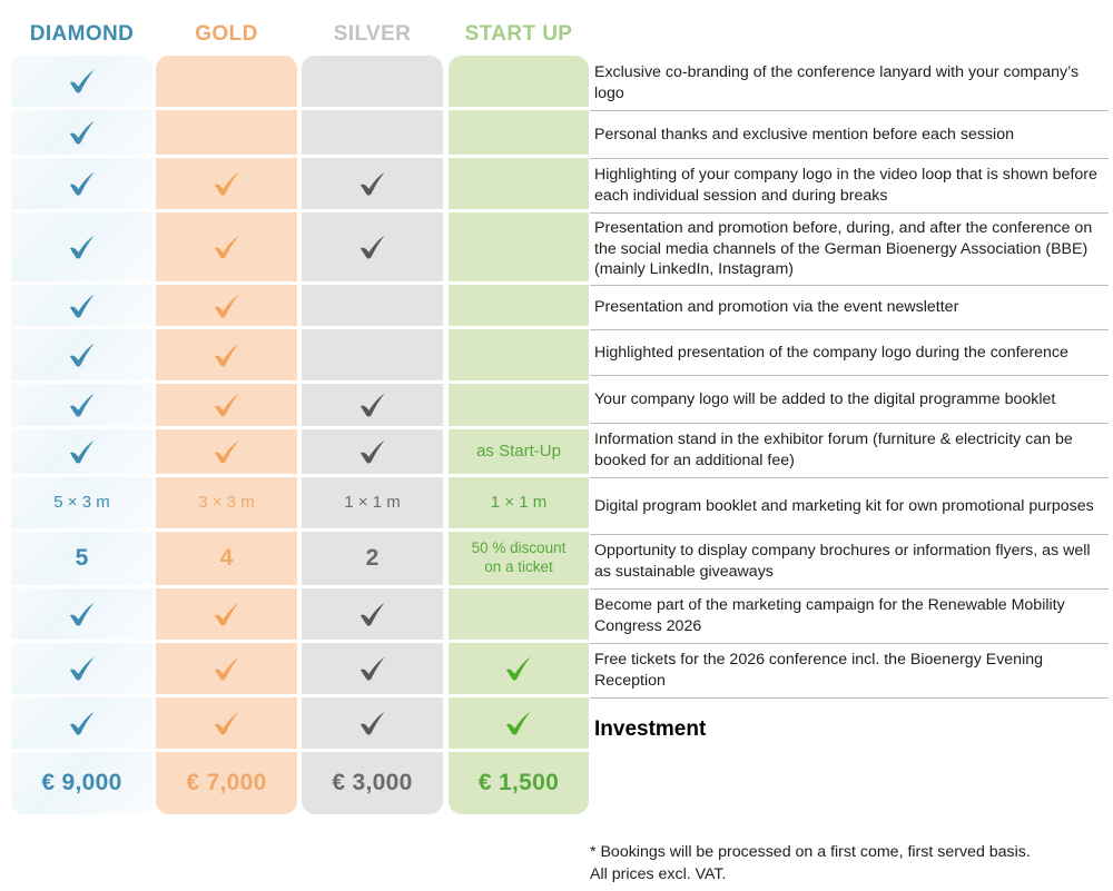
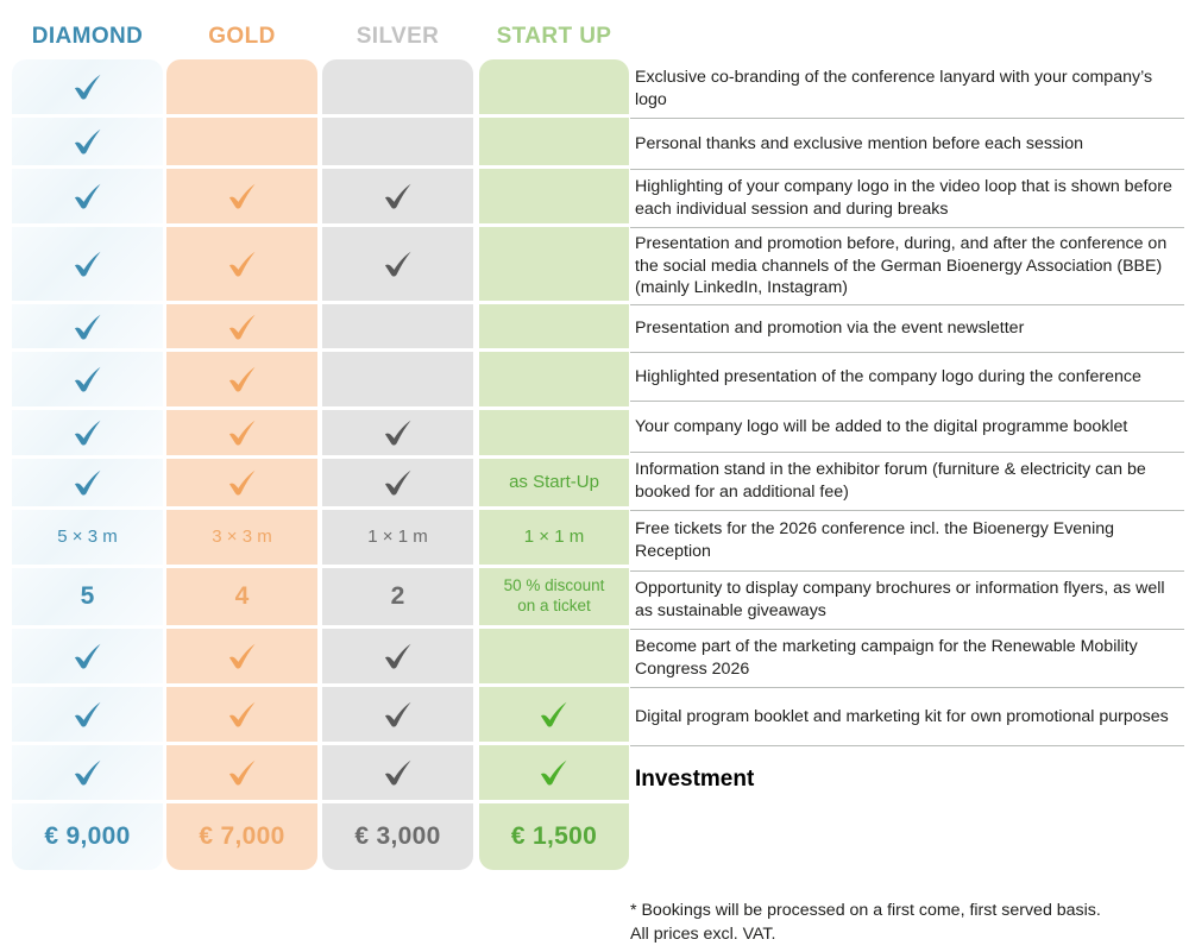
  DIAMOND
  GOLD
  SILVER
  START UP
  5 × 3 m
  5
  € 9,000
  3 × 3 m
  4
  € 7,000
  1 × 1 m
  2
  € 3,000
  as Start-Up
  1 × 1 m
  50 % discount
  on a ticket
  € 1,500
  Exclusive co-branding of the conference lanyard with your company’s logo
  Personal thanks and exclusive mention before each session
  Highlighting of your company logo in the video loop that is shown before each individual session and during breaks
  Presentation and promotion before, during, and after the conference on the social media channels of the German Bioenergy Association (BBE) (mainly LinkedIn, Instagram)
  Presentation and promotion via the event newsletter
  Highlighted presentation of the company logo during the conference
  Your company logo will be added to the digital programme booklet
  Information stand in the exhibitor forum (furniture & electricity can be booked for an additional fee)
- Digital program booklet and marketing kit for own promotional purposes
+ Free tickets for the 2026 conference incl. the Bioenergy Evening Reception
  Opportunity to display company brochures or information flyers, as well as sustainable giveaways
  Become part of the marketing campaign for the Renewable Mobility Congress 2026
- Free tickets for the 2026 conference incl. the Bioenergy Evening Reception
+ Digital program booklet and marketing kit for own promotional purposes
  Investment
  * Bookings will be processed on a first come, first served basis.
  All prices excl. VAT.
